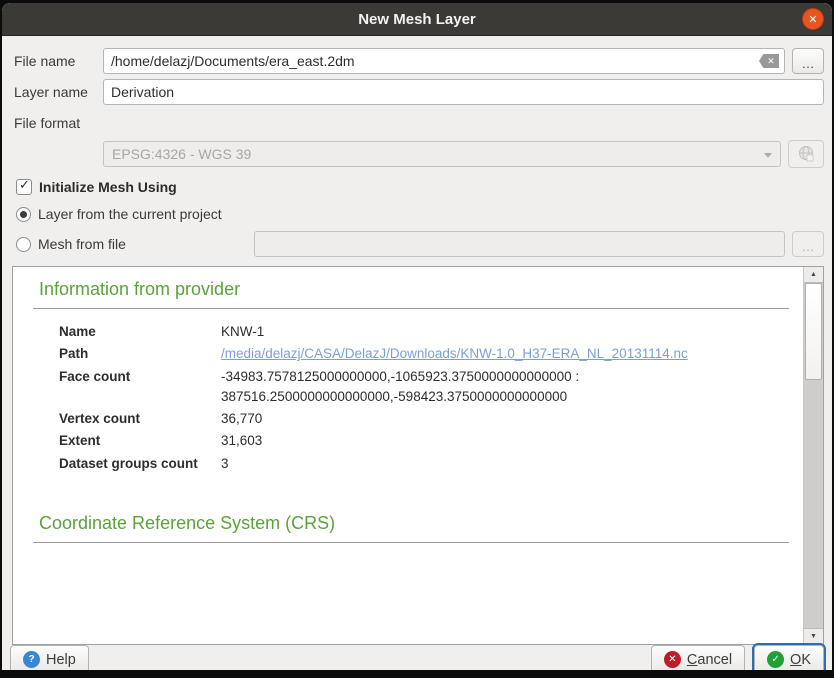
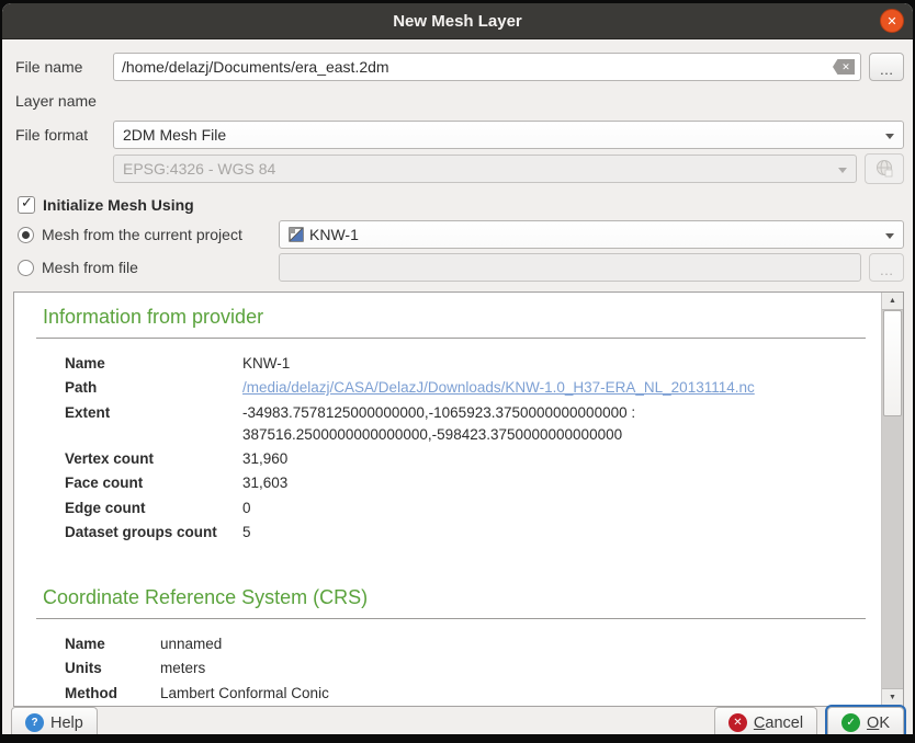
  New Mesh Layer
  ✕
  File name
  /home/delazj/Documents/era_east.2dm
  ✕
  …
  Layer name
- Derivation
  File format
+ 2DM Mesh File
- EPSG:4326 - WGS 39
+ EPSG:4326 - WGS 84
  ✓
  Initialize Mesh Using
- Layer from the current project
+ Mesh from the current project
+ KNW-1
  Mesh from file
  …
  Information from provider
  Name	KNW-1
  Path	/media/delazj/CASA/DelazJ/Downloads/KNW-1.0_H37-ERA_NL_20131114.nc
- Face count	-34983.7578125000000000,-1065923.3750000000000000 : 387516.2500000000000000,-598423.3750000000000000
+ Extent	-34983.7578125000000000,-1065923.3750000000000000 : 387516.2500000000000000,-598423.3750000000000000
- Vertex count	36,770
+ Vertex count	31,960
- Extent	31,603
+ Face count	31,603
+ Edge count	0
- Dataset groups count	3
+ Dataset groups count	5
  Coordinate Reference System (CRS)
+ Name	unnamed
+ Units	meters
+ Method	Lambert Conformal Conic
  ?
  Help
  ✕
  Cancel
  ✓
  OK
